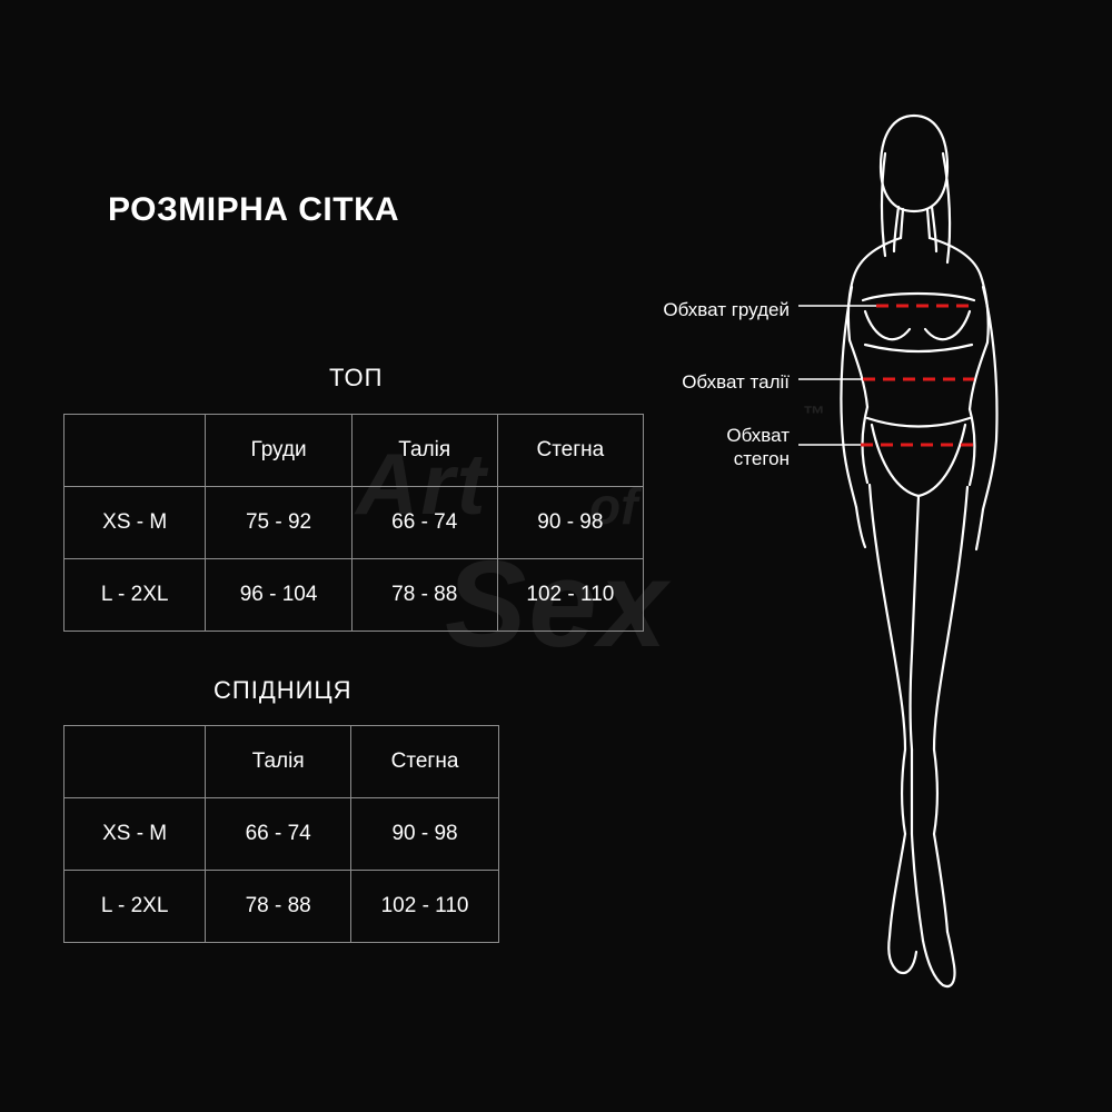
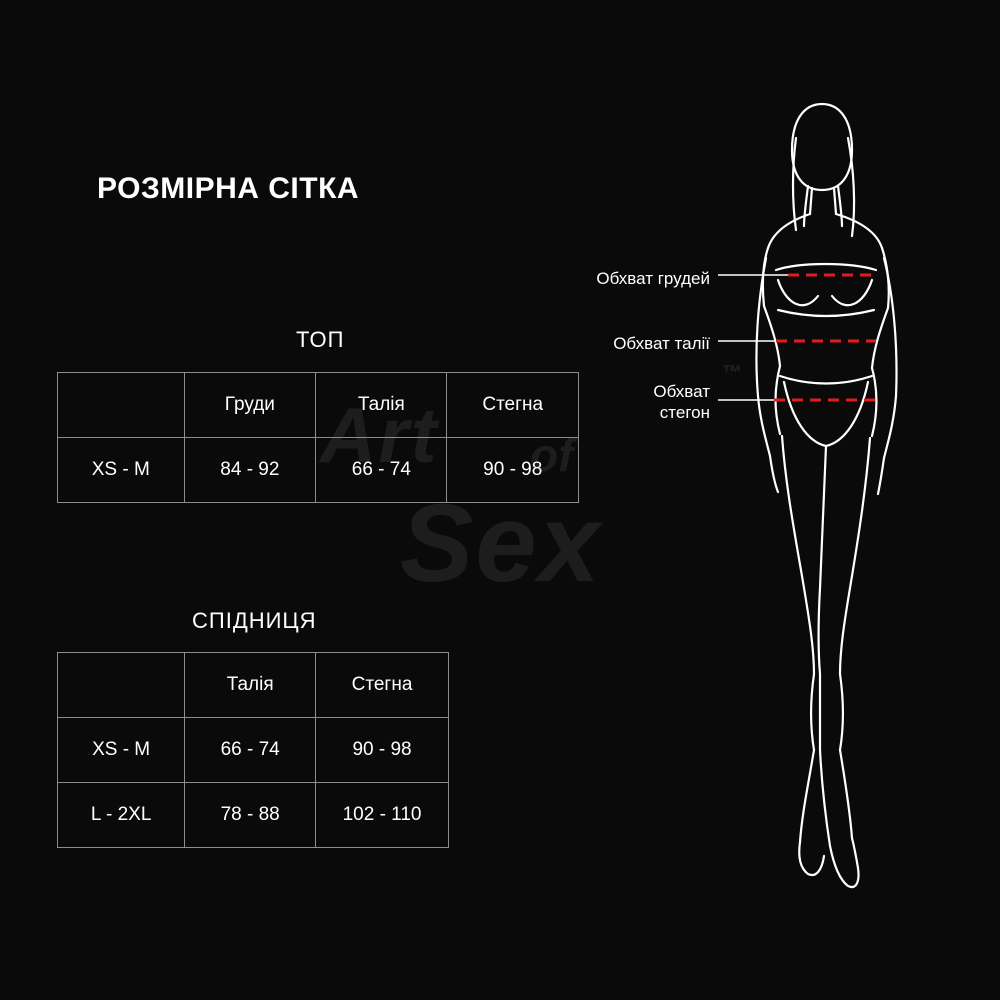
  Art
  of
  ™
  Sex
  РОЗМІРНА СІТКА
  ТОП
  	Груди	Талія	Стегна
- XS - M	75 - 92	66 - 74	90 - 98
+ XS - M	84 - 92	66 - 74	90 - 98
- L - 2XL	96 - 104	78 - 88	102 - 110
  СПІДНИЦЯ
  	Талія	Стегна
  XS - M	66 - 74	90 - 98
  L - 2XL	78 - 88	102 - 110
  Обхват грудей
  Обхват талії
  Обхват
  стегон
